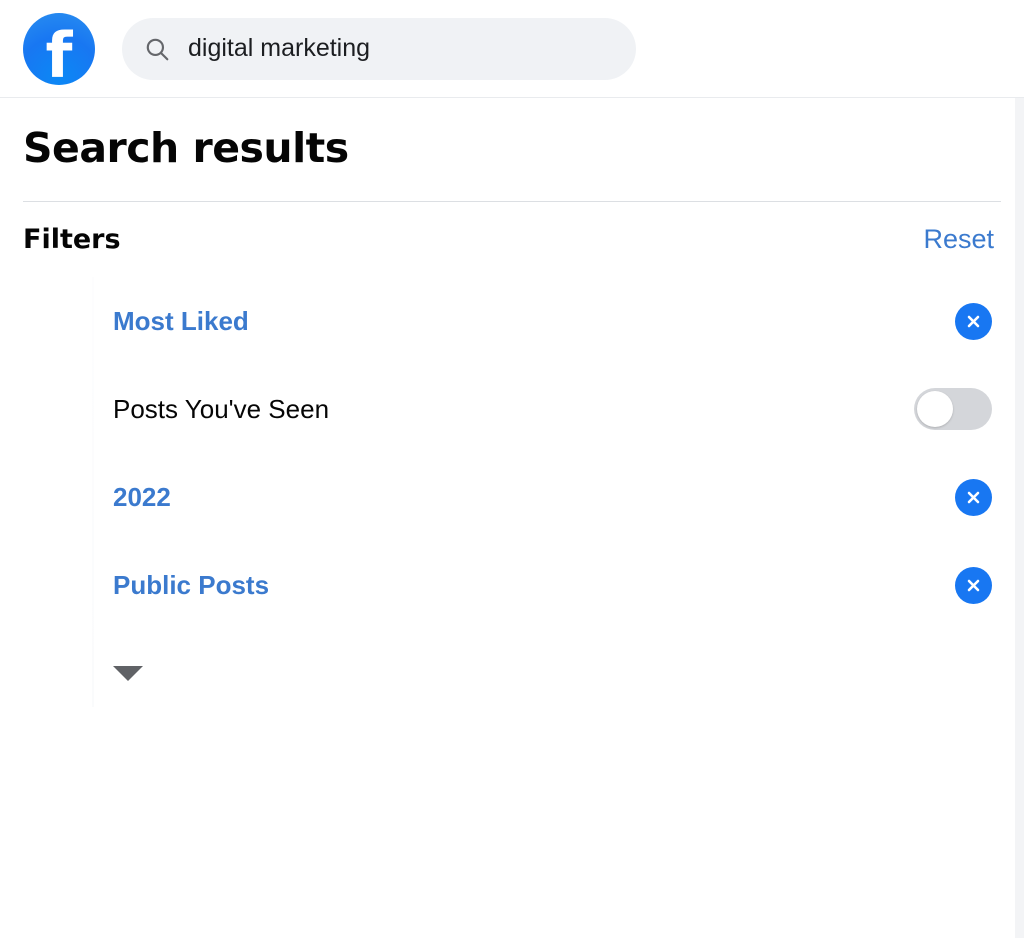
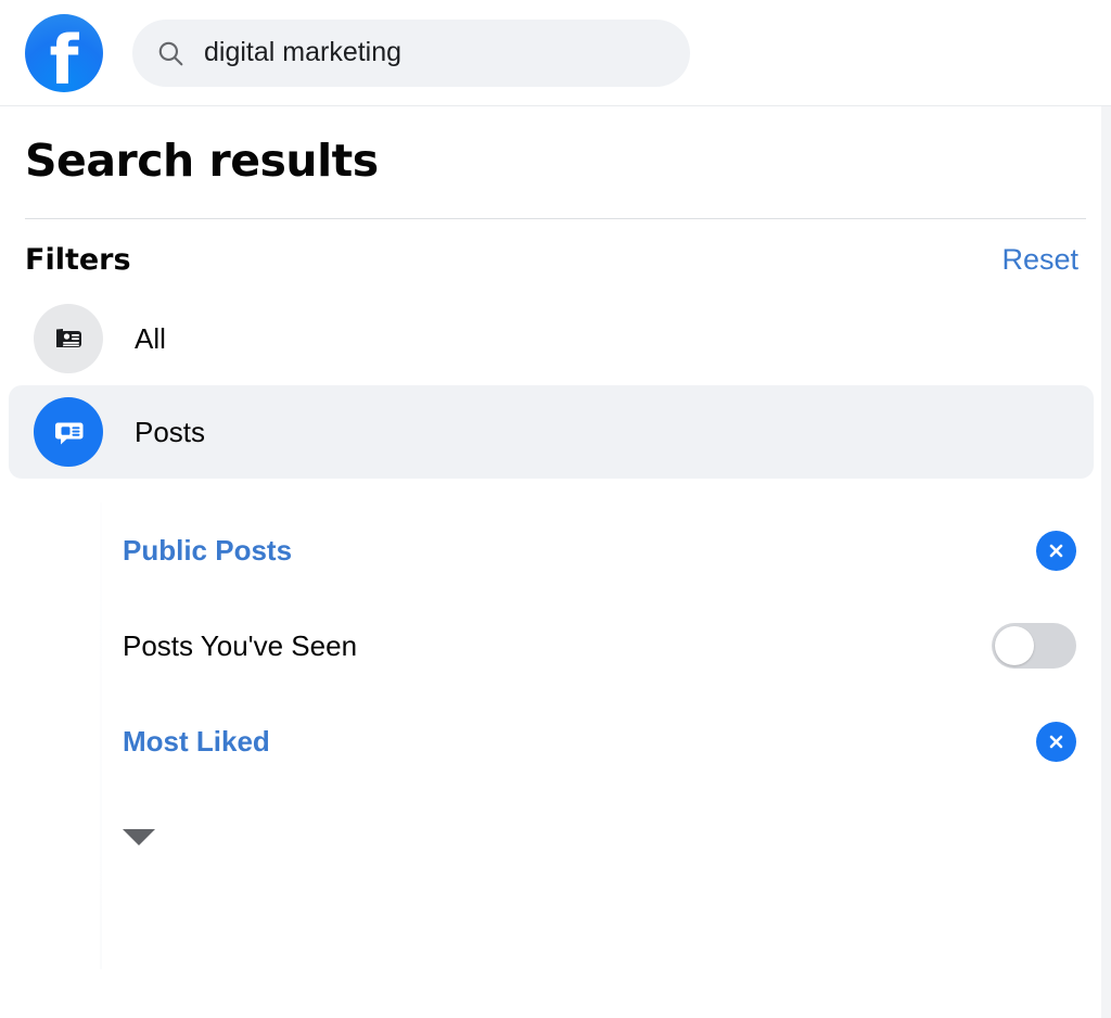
  f
  digital marketing
  Search results
  Filters
  Reset
+ All
+ Posts
- Most Liked
+ Public Posts
  Posts You've Seen
- 2022
- Public Posts
+ Most Liked
